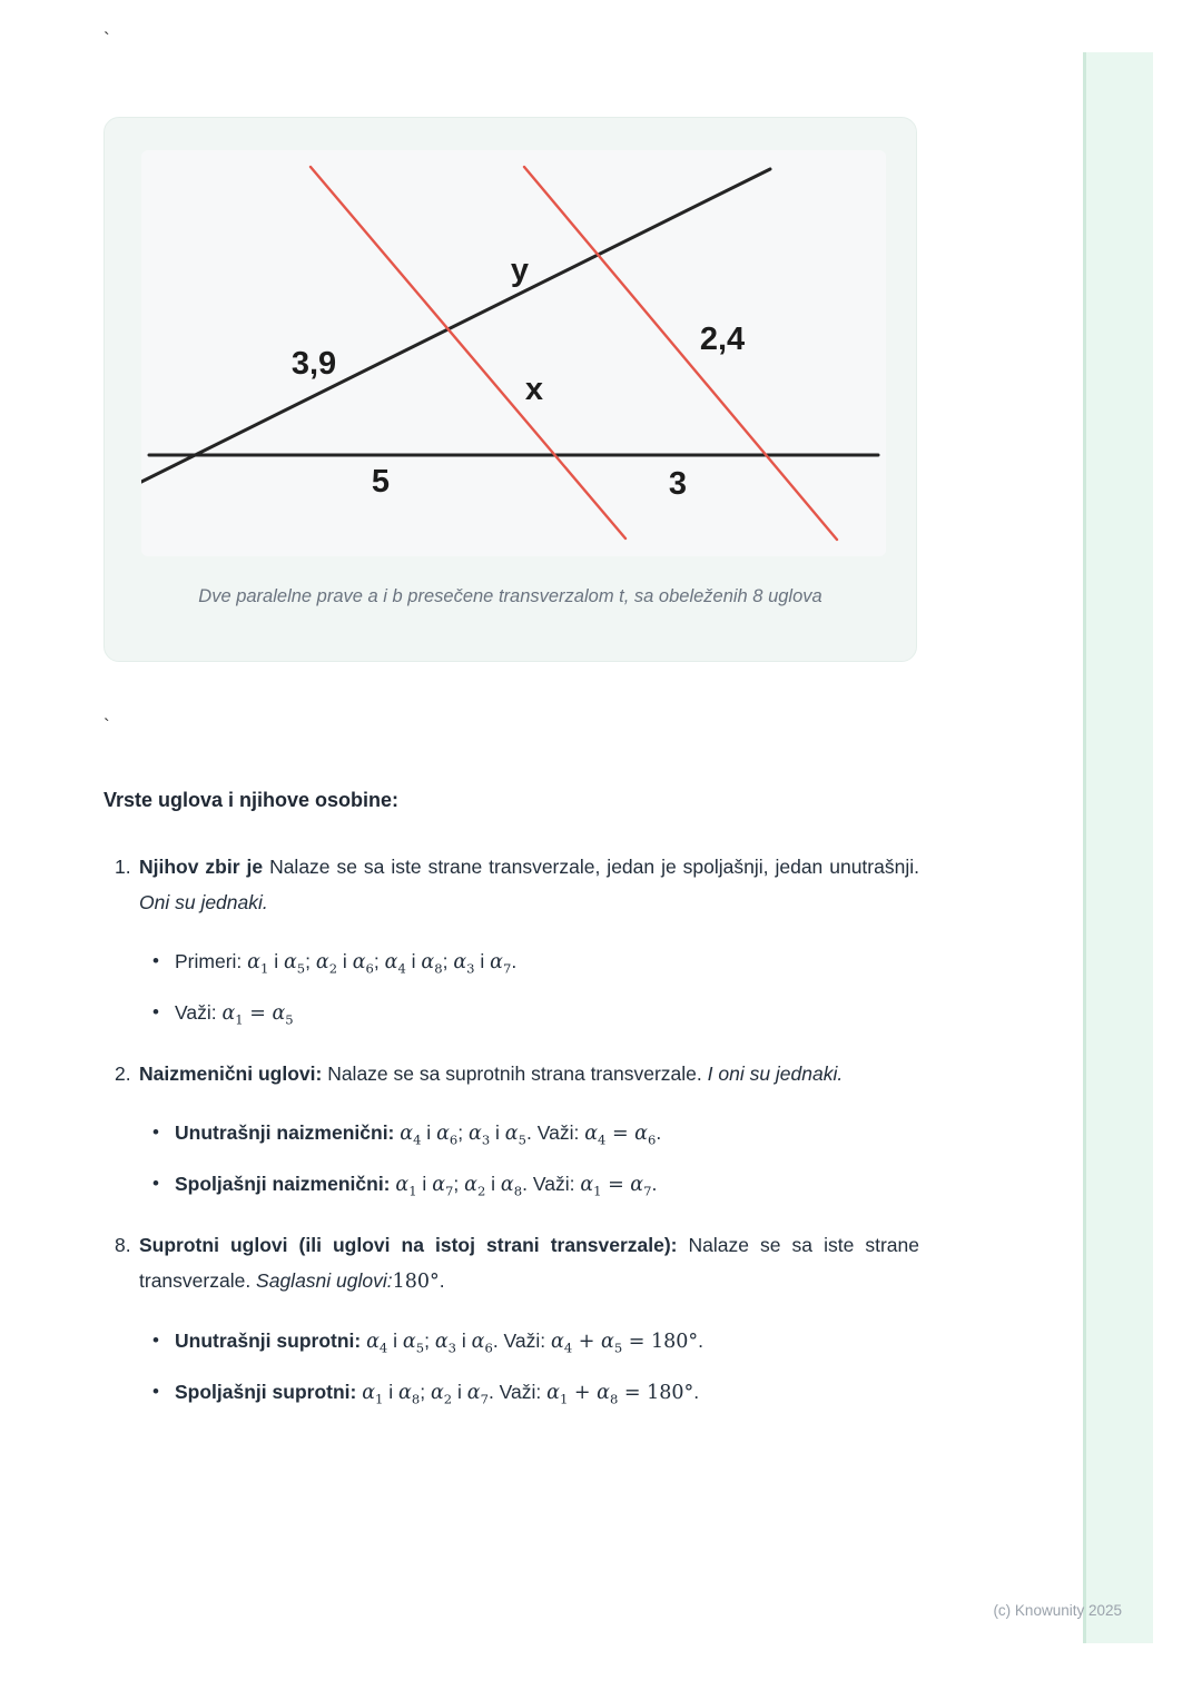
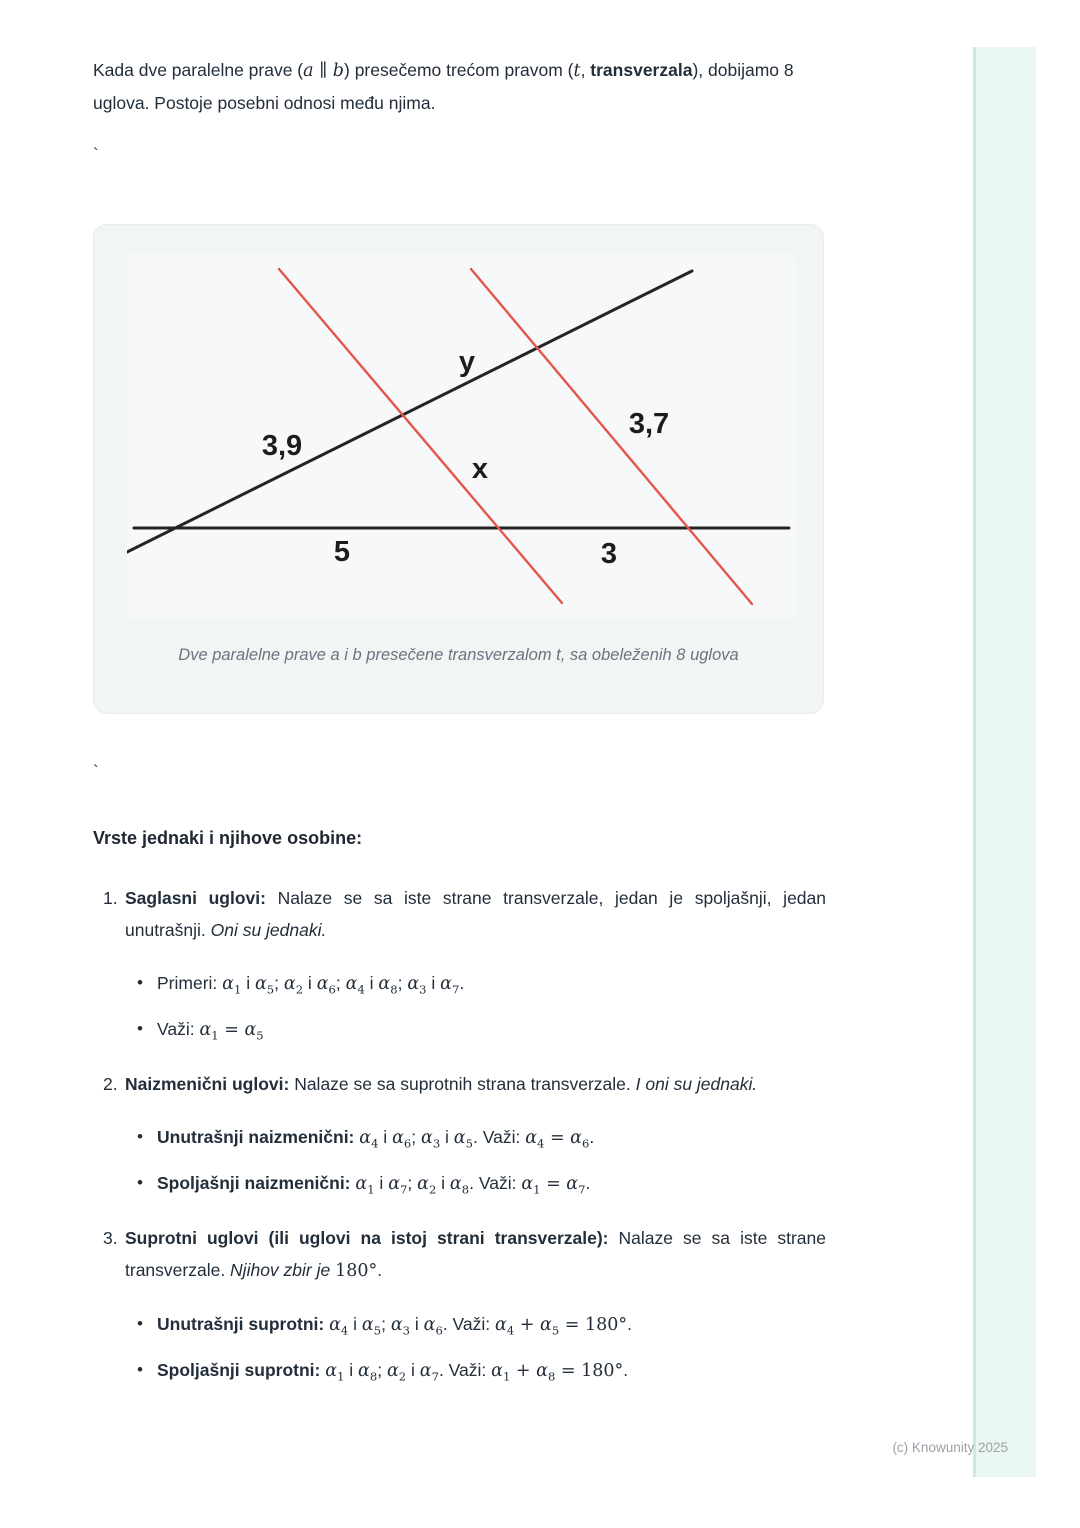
+ Kada dve paralelne prave (a ∥ b) presečemo trećom pravom (t, transverzala), dobijamo 8 uglova. Postoje posebni odnosi među njima.
  `
  y
- 2,4
+ 3,7
  3,9
  x
  5
  3
  Dve paralelne prave a i b presečene transverzalom t, sa obeleženih 8 uglova
  `
- Vrste uglova i njihove osobine:
+ Vrste jednaki i njihove osobine:
  1.
- Njihov zbir je Nalaze se sa iste strane transverzale, jedan je spoljašnji, jedan unutrašnji. Oni su jednaki.
+ Saglasni uglovi: Nalaze se sa iste strane transverzale, jedan je spoljašnji, jedan unutrašnji. Oni su jednaki.
  Primeri: α1 i α5; α2 i α6; α4 i α8; α3 i α7.
  Važi: α1 = α5
  2.
  Naizmenični uglovi: Nalaze se sa suprotnih strana transverzale. I oni su jednaki.
  Unutrašnji naizmenični: α4 i α6; α3 i α5. Važi: α4 = α6.
  Spoljašnji naizmenični: α1 i α7; α2 i α8. Važi: α1 = α7.
- 8.
+ 3.
- Suprotni uglovi (ili uglovi na istoj strani transverzale): Nalaze se sa iste strane transverzale. Saglasni uglovi:180°.
+ Suprotni uglovi (ili uglovi na istoj strani transverzale): Nalaze se sa iste strane transverzale. Njihov zbir je 180°.
  Unutrašnji suprotni: α4 i α5; α3 i α6. Važi: α4 + α5 = 180°.
  Spoljašnji suprotni: α1 i α8; α2 i α7. Važi: α1 + α8 = 180°.
  (c) Knowunity 2025
